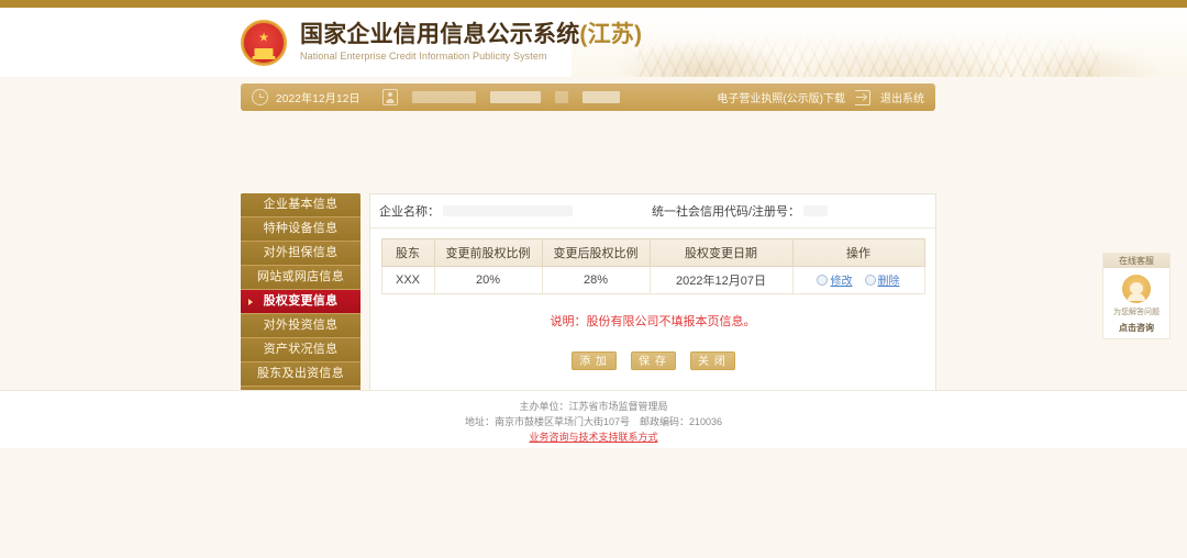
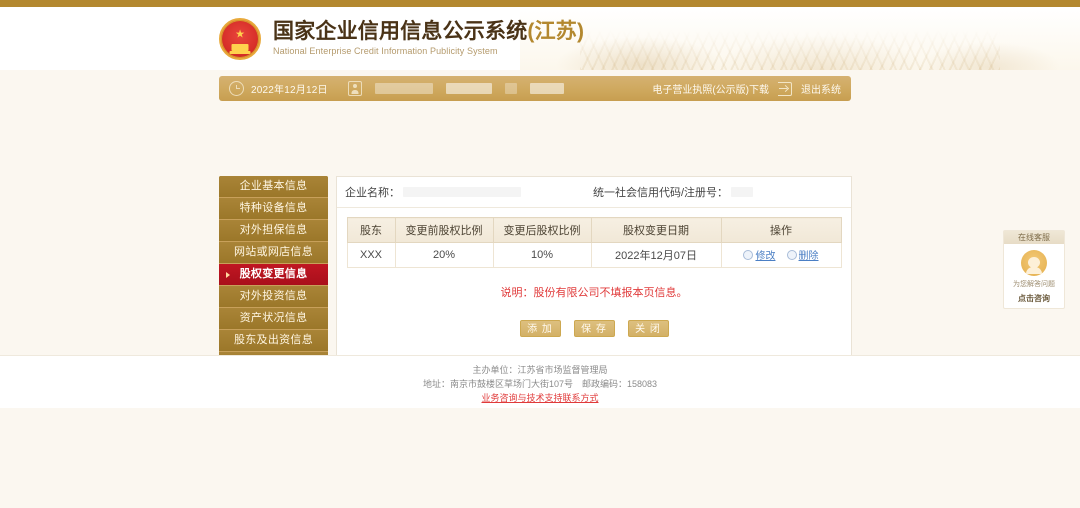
  ★
  国家企业信用信息公示系统(江苏)
  National Enterprise Credit Information Publicity System
  2022年12月12日
  电子营业执照(公示版)下载
  退出系统
  企业基本信息
  特种设备信息
  对外担保信息
  网站或网店信息
  股权变更信息
  对外投资信息
  资产状况信息
  股东及出资信息
  企业名称：
  统一社会信用代码/注册号：
  股东	变更前股权比例	变更后股权比例	股权变更日期	操作
- XXX	20%	28%	2022年12月07日	修改 删除
+ XXX	20%	10%	2022年12月07日	修改 删除
  说明：股份有限公司不填报本页信息。
  添 加
  保 存
  关 闭
  在线客服
  点击咨询
  主办单位：江苏省市场监督管理局
- 地址：南京市鼓楼区草场门大街107号 邮政编码：210036
+ 地址：南京市鼓楼区草场门大街107号 邮政编码：158083
  业务咨询与技术支持联系方式
